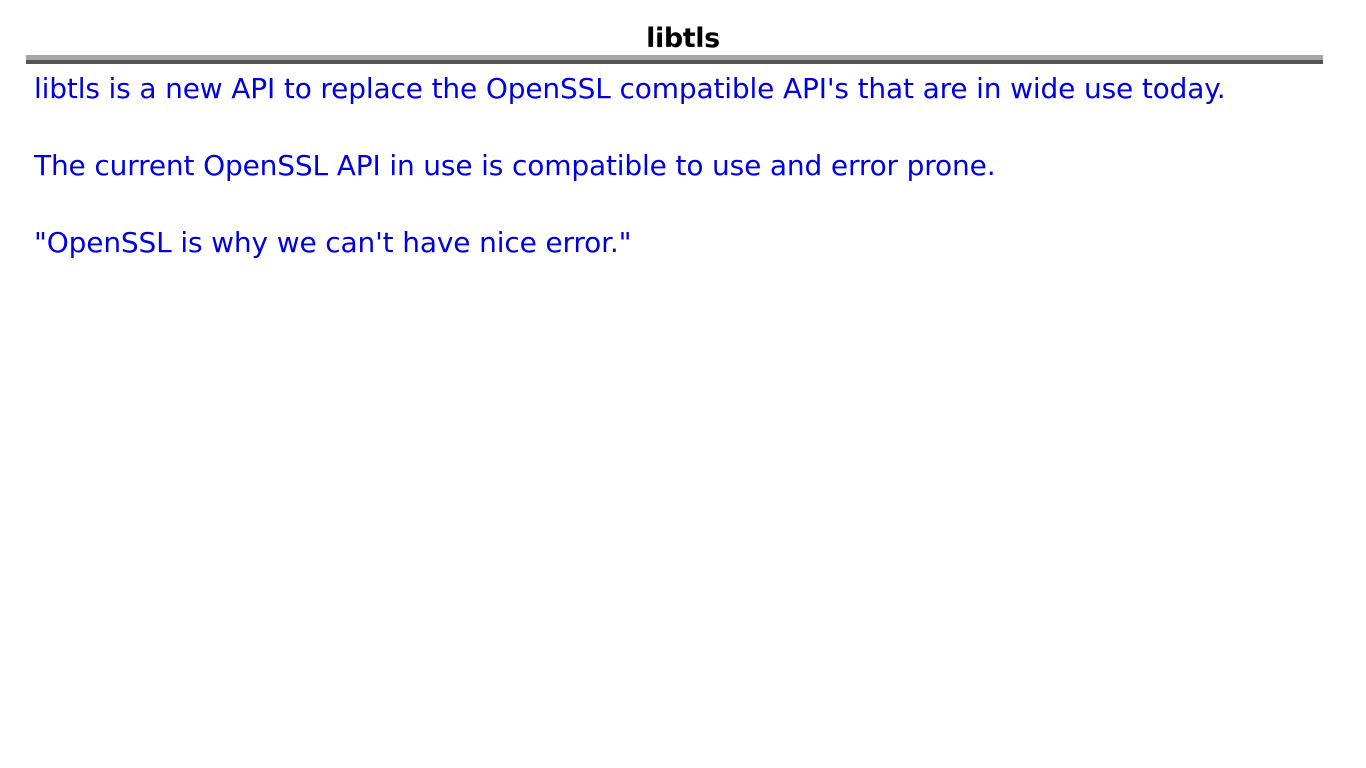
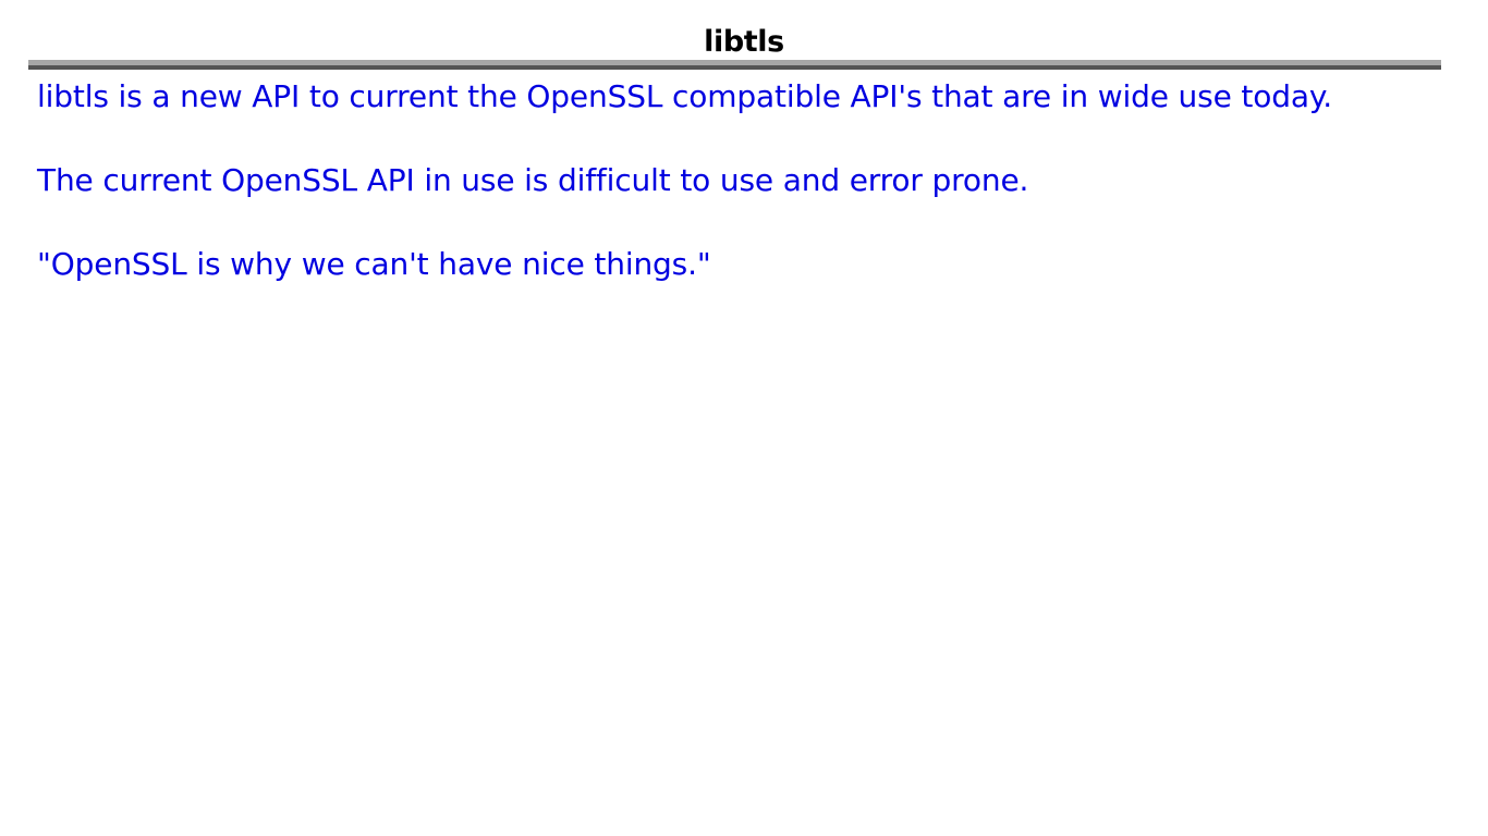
  libtls
- libtls is a new API to replace the OpenSSL compatible API's that are in wide use today.
+ libtls is a new API to current the OpenSSL compatible API's that are in wide use today.
- The current OpenSSL API in use is compatible to use and error prone.
+ The current OpenSSL API in use is difficult to use and error prone.
- "OpenSSL is why we can't have nice error."
+ "OpenSSL is why we can't have nice things."
